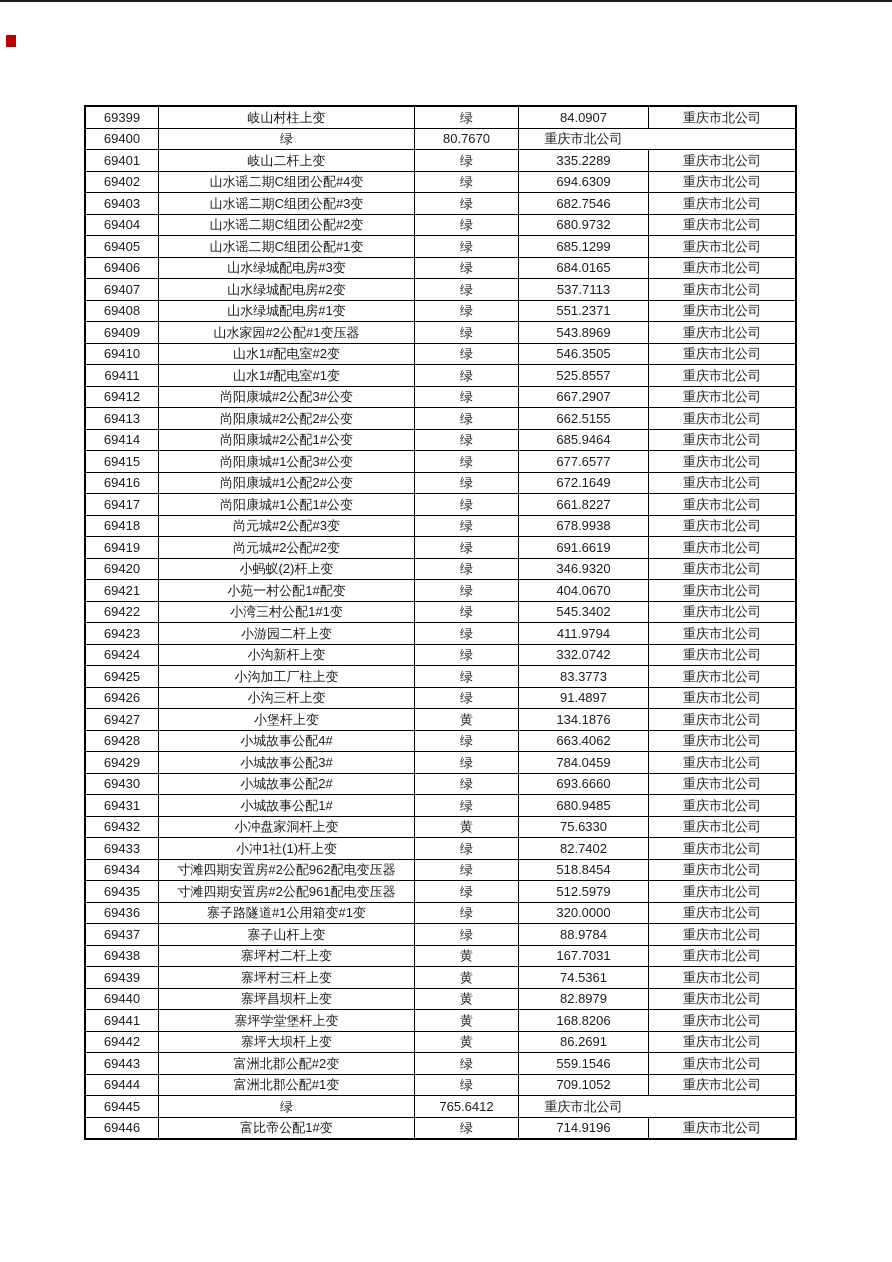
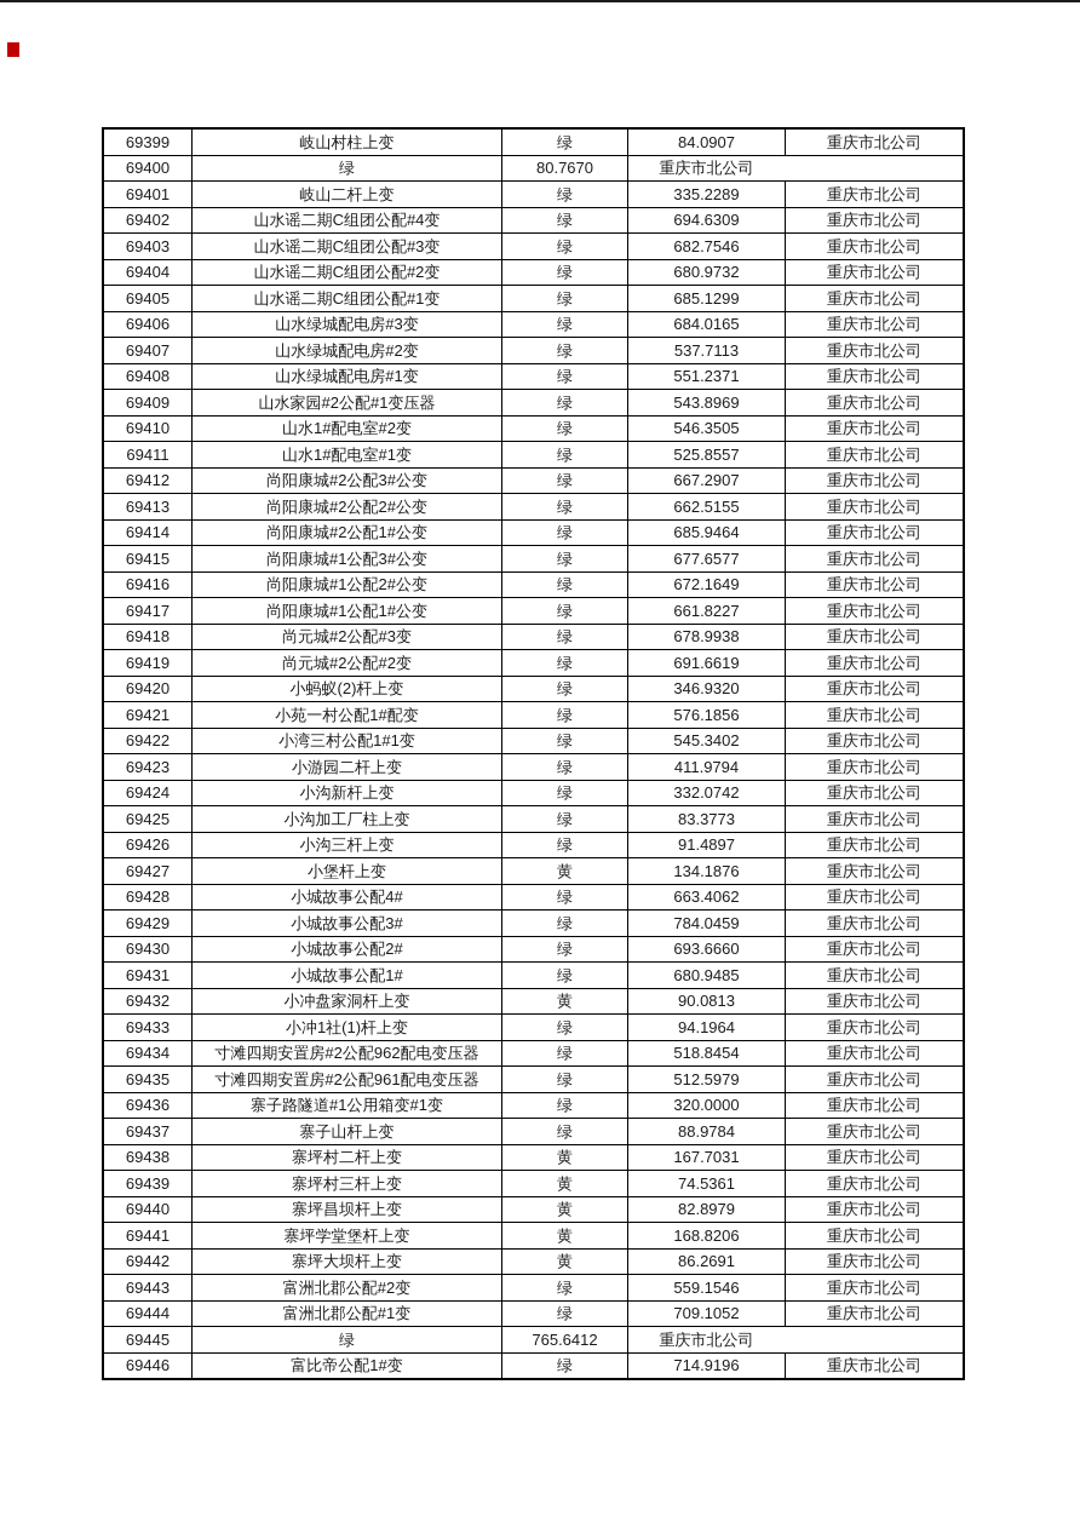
  69399
  岐山村柱上变
  绿
  84.0907
  重庆市北公司
  69400
  绿
  80.7670
  重庆市北公司
  69401
  岐山二杆上变
  绿
  335.2289
  重庆市北公司
  69402
  山水谣二期C组团公配#4变
  绿
  694.6309
  重庆市北公司
  69403
  山水谣二期C组团公配#3变
  绿
  682.7546
  重庆市北公司
  69404
  山水谣二期C组团公配#2变
  绿
  680.9732
  重庆市北公司
  69405
  山水谣二期C组团公配#1变
  绿
  685.1299
  重庆市北公司
  69406
  山水绿城配电房#3变
  绿
  684.0165
  重庆市北公司
  69407
  山水绿城配电房#2变
  绿
  537.7113
  重庆市北公司
  69408
  山水绿城配电房#1变
  绿
  551.2371
  重庆市北公司
  69409
  山水家园#2公配#1变压器
  绿
  543.8969
  重庆市北公司
  69410
  山水1#配电室#2变
  绿
  546.3505
  重庆市北公司
  69411
  山水1#配电室#1变
  绿
  525.8557
  重庆市北公司
  69412
  尚阳康城#2公配3#公变
  绿
  667.2907
  重庆市北公司
  69413
  尚阳康城#2公配2#公变
  绿
  662.5155
  重庆市北公司
  69414
  尚阳康城#2公配1#公变
  绿
  685.9464
  重庆市北公司
  69415
  尚阳康城#1公配3#公变
  绿
  677.6577
  重庆市北公司
  69416
  尚阳康城#1公配2#公变
  绿
  672.1649
  重庆市北公司
  69417
  尚阳康城#1公配1#公变
  绿
  661.8227
  重庆市北公司
  69418
  尚元城#2公配#3变
  绿
  678.9938
  重庆市北公司
  69419
  尚元城#2公配#2变
  绿
  691.6619
  重庆市北公司
  69420
  小蚂蚁(2)杆上变
  绿
  346.9320
  重庆市北公司
  69421
  小苑一村公配1#配变
  绿
- 404.0670
+ 576.1856
  重庆市北公司
  69422
  小湾三村公配1#1变
  绿
  545.3402
  重庆市北公司
  69423
  小游园二杆上变
  绿
  411.9794
  重庆市北公司
  69424
  小沟新杆上变
  绿
  332.0742
  重庆市北公司
  69425
  小沟加工厂柱上变
  绿
  83.3773
  重庆市北公司
  69426
  小沟三杆上变
  绿
  91.4897
  重庆市北公司
  69427
  小堡杆上变
  黄
  134.1876
  重庆市北公司
  69428
  小城故事公配4#
  绿
  663.4062
  重庆市北公司
  69429
  小城故事公配3#
  绿
  784.0459
  重庆市北公司
  69430
  小城故事公配2#
  绿
  693.6660
  重庆市北公司
  69431
  小城故事公配1#
  绿
  680.9485
  重庆市北公司
  69432
  小冲盘家洞杆上变
  黄
- 75.6330
+ 90.0813
  重庆市北公司
  69433
  小冲1社(1)杆上变
  绿
- 82.7402
+ 94.1964
  重庆市北公司
  69434
  寸滩四期安置房#2公配962配电变压器
  绿
  518.8454
  重庆市北公司
  69435
  寸滩四期安置房#2公配961配电变压器
  绿
  512.5979
  重庆市北公司
  69436
  寨子路隧道#1公用箱变#1变
  绿
  320.0000
  重庆市北公司
  69437
  寨子山杆上变
  绿
  88.9784
  重庆市北公司
  69438
  寨坪村二杆上变
  黄
  167.7031
  重庆市北公司
  69439
  寨坪村三杆上变
  黄
  74.5361
  重庆市北公司
  69440
  寨坪昌坝杆上变
  黄
  82.8979
  重庆市北公司
  69441
  寨坪学堂堡杆上变
  黄
  168.8206
  重庆市北公司
  69442
  寨坪大坝杆上变
  黄
  86.2691
  重庆市北公司
  69443
  富洲北郡公配#2变
  绿
  559.1546
  重庆市北公司
  69444
  富洲北郡公配#1变
  绿
  709.1052
  重庆市北公司
  69445
  绿
  765.6412
  重庆市北公司
  69446
  富比帝公配1#变
  绿
  714.9196
  重庆市北公司
